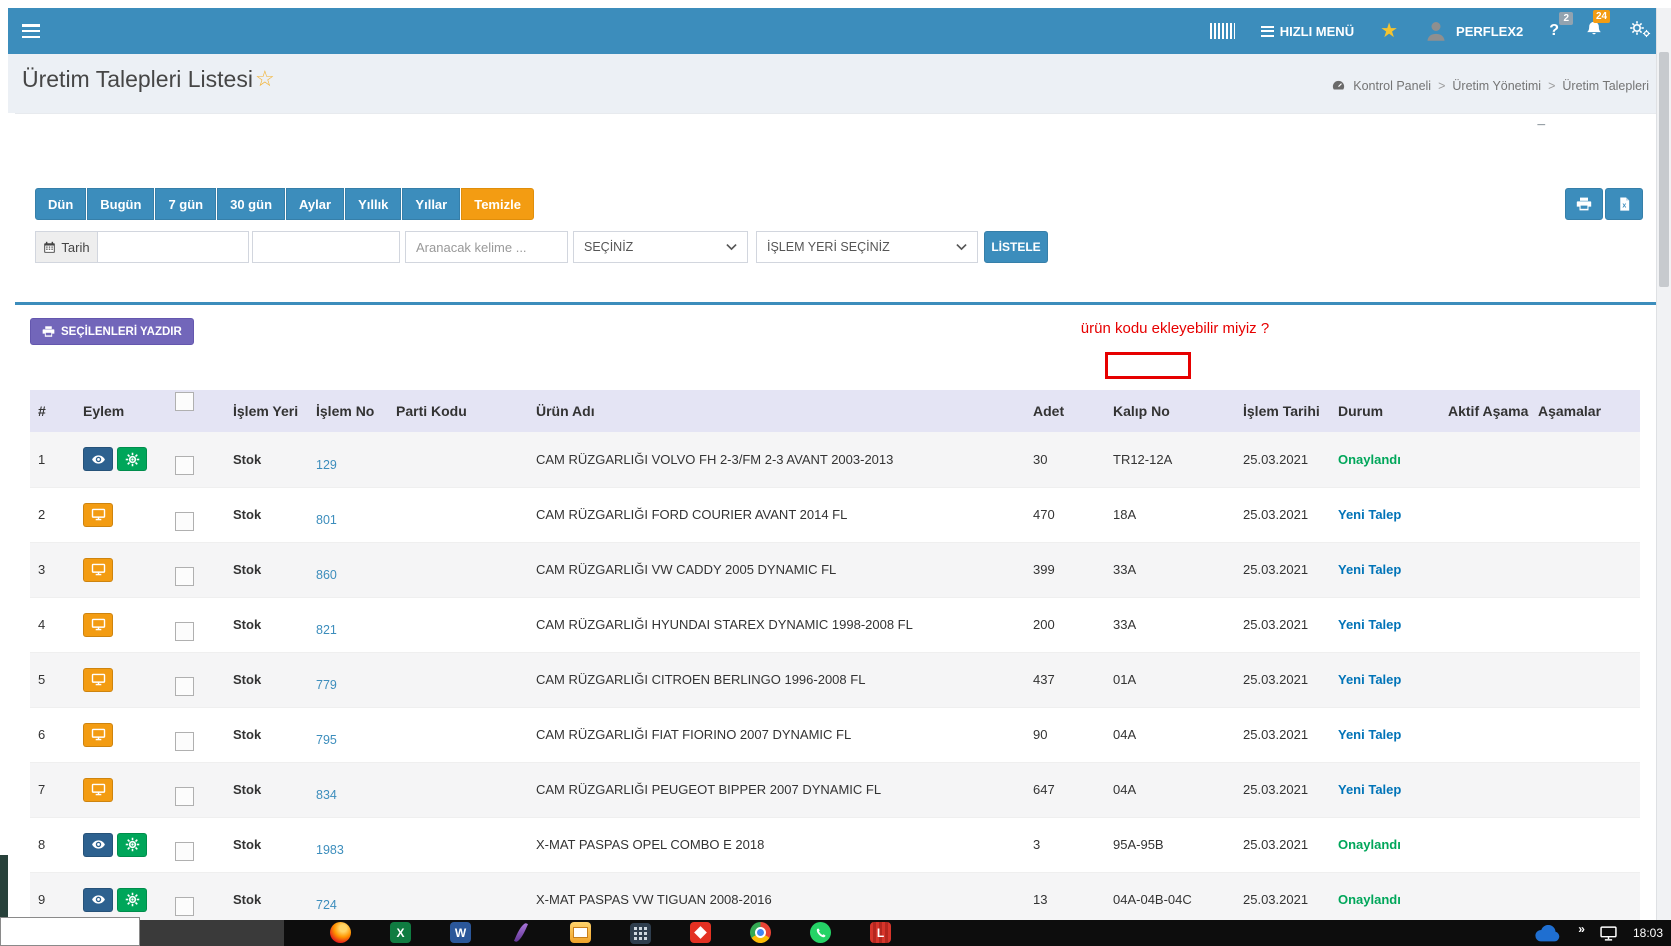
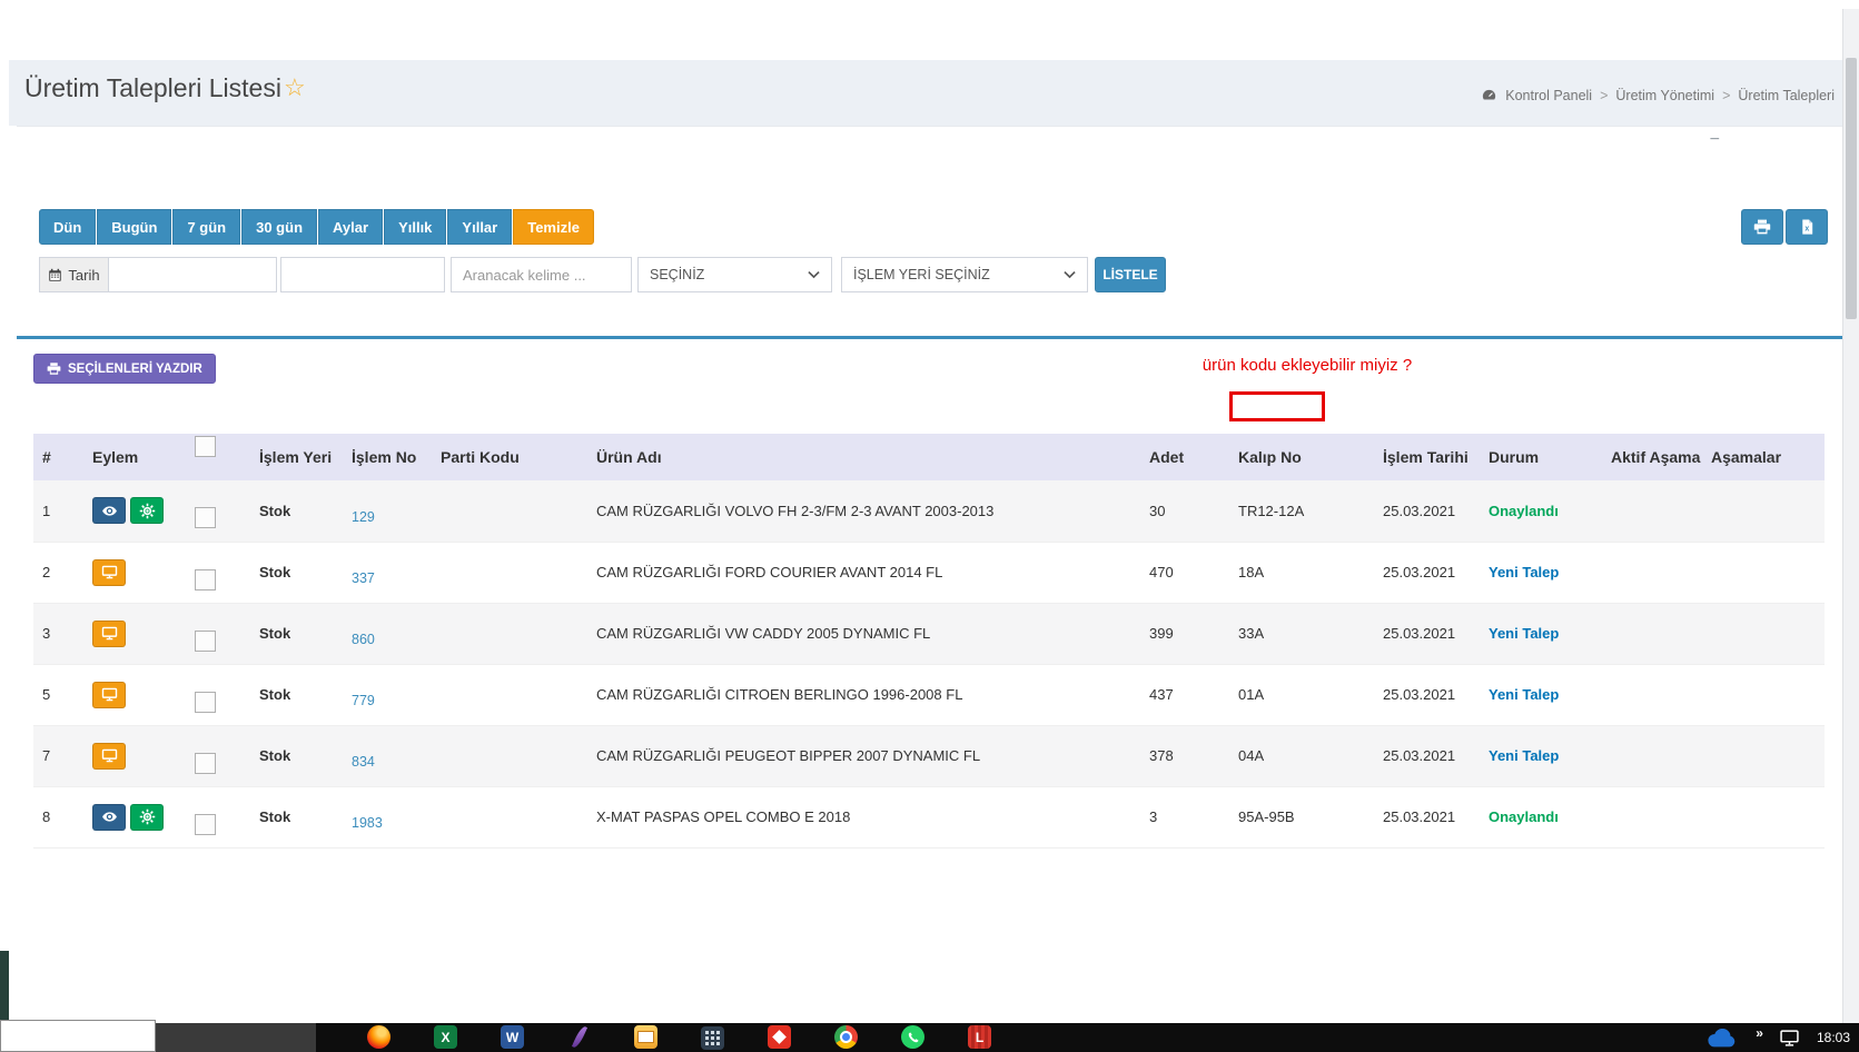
- HIZLI MENÜ
- ★
- PERFLEX2
- ?
- 2
- 24
  Üretim Talepleri Listesi
  ☆
  Kontrol Paneli
  >
  Üretim Yönetimi
  >
  Üretim Talepleri
  −
  Dün
  Bugün
  7 gün
  30 gün
  Aylar
  Yıllık
  Yıllar
  Temizle
  Tarih
  Aranacak kelime ...
  SEÇİNİZ
  İŞLEM YERİ SEÇİNİZ
  LİSTELE
  SEÇİLENLERİ YAZDIR
  ürün kodu ekleyebilir miyiz ?
  #	Eylem		İşlem Yeri	İşlem No	Parti Kodu	Ürün Adı	Adet	Kalıp No	İşlem Tarihi	Durum	Aktif Aşama	Aşamalar
  1			Stok	129		CAM RÜZGARLIĞI VOLVO FH 2-3/FM 2-3 AVANT 2003-2013	30	TR12-12A	25.03.2021	Onaylandı
- 2			Stok	801		CAM RÜZGARLIĞI FORD COURIER AVANT 2014 FL	470	18A	25.03.2021	Yeni Talep
+ 2			Stok	337		CAM RÜZGARLIĞI FORD COURIER AVANT 2014 FL	470	18A	25.03.2021	Yeni Talep
  3			Stok	860		CAM RÜZGARLIĞI VW CADDY 2005 DYNAMIC FL	399	33A	25.03.2021	Yeni Talep
- 4			Stok	821		CAM RÜZGARLIĞI HYUNDAI STAREX DYNAMIC 1998-2008 FL	200	33A	25.03.2021	Yeni Talep
  5			Stok	779		CAM RÜZGARLIĞI CITROEN BERLINGO 1996-2008 FL	437	01A	25.03.2021	Yeni Talep
- 6			Stok	795		CAM RÜZGARLIĞI FIAT FIORINO 2007 DYNAMIC FL	90	04A	25.03.2021	Yeni Talep
- 7			Stok	834		CAM RÜZGARLIĞI PEUGEOT BIPPER 2007 DYNAMIC FL	647	04A	25.03.2021	Yeni Talep
+ 7			Stok	834		CAM RÜZGARLIĞI PEUGEOT BIPPER 2007 DYNAMIC FL	378	04A	25.03.2021	Yeni Talep
  8			Stok	1983		X-MAT PASPAS OPEL COMBO E 2018	3	95A-95B	25.03.2021	Onaylandı
- 9			Stok	724		X-MAT PASPAS VW TIGUAN 2008-2016	13	04A-04B-04C	25.03.2021	Onaylandı
  X
  W
  L
  »
  18:03
